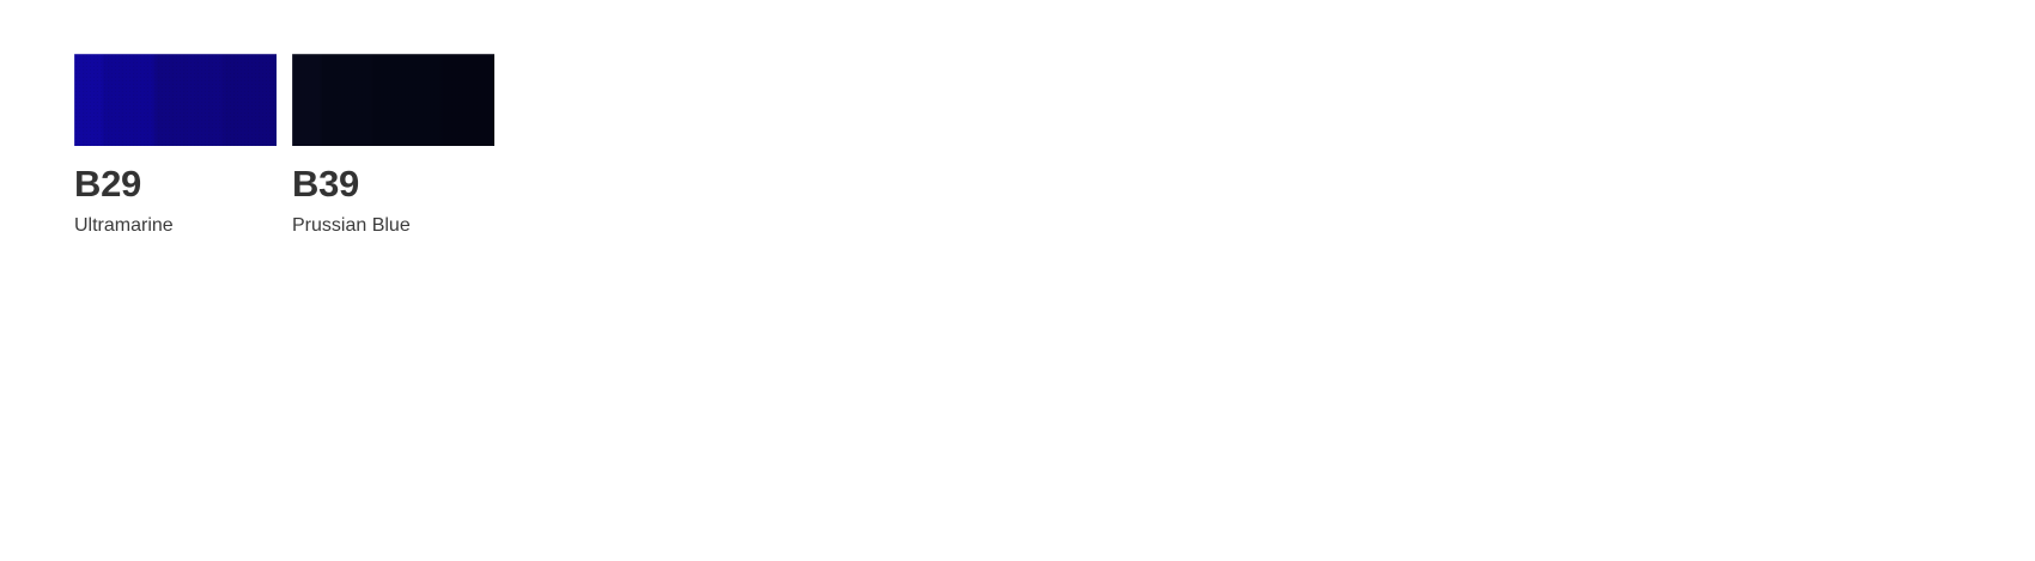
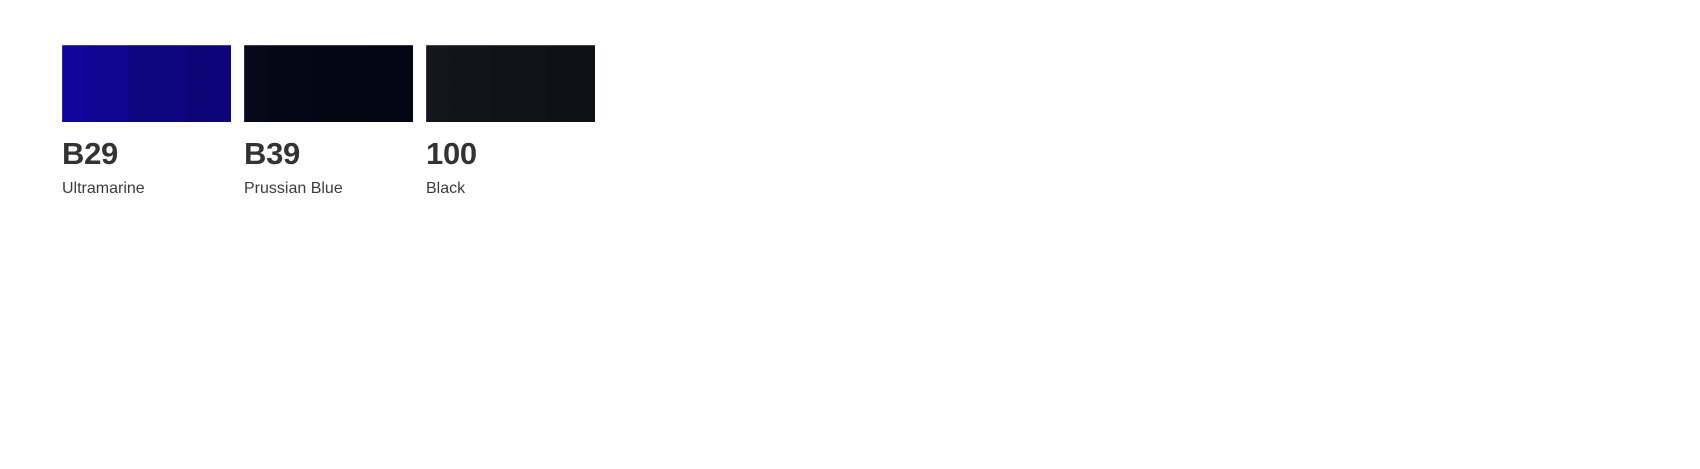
  B29
  Ultramarine
  B39
  Prussian Blue
+ 100
+ Black
